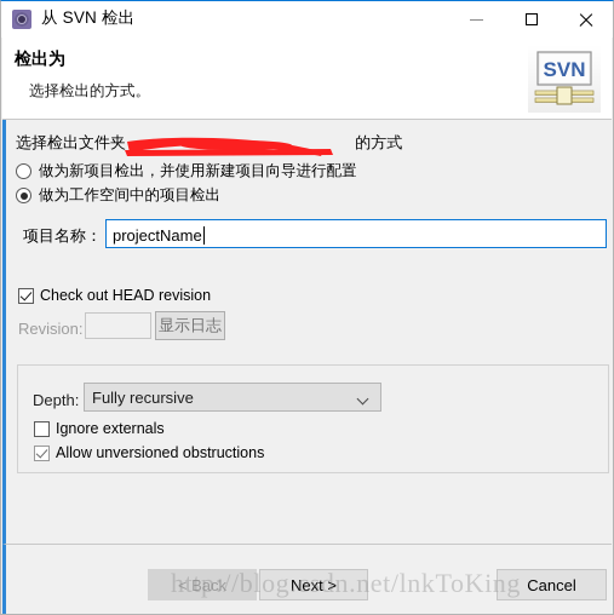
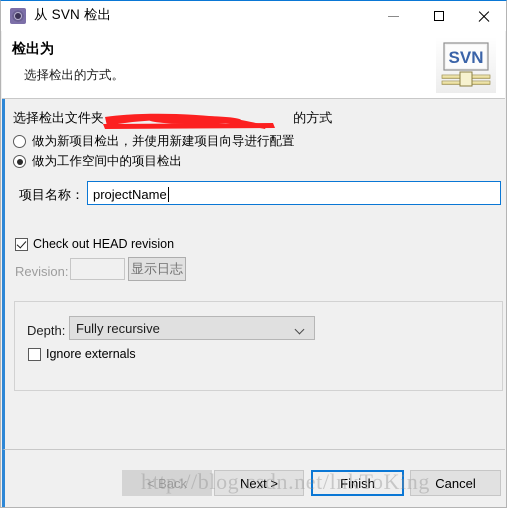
  从 SVN 检出
  检出为
  选择检出的方式。
  SVN
  选择检出文件夹 的方式
  做为新项目检出，并使用新建项目向导进行配置
  做为工作空间中的项目检出
  项目名称：
  projectName
  Check out HEAD revision
  Revision:
  显示日志
  Depth:
  Fully recursive
  Ignore externals
- Allow unversioned obstructions
  < Back
  Next >
+ Finish
  Cancel
  http://blog.csdn.net/lnkToKing
